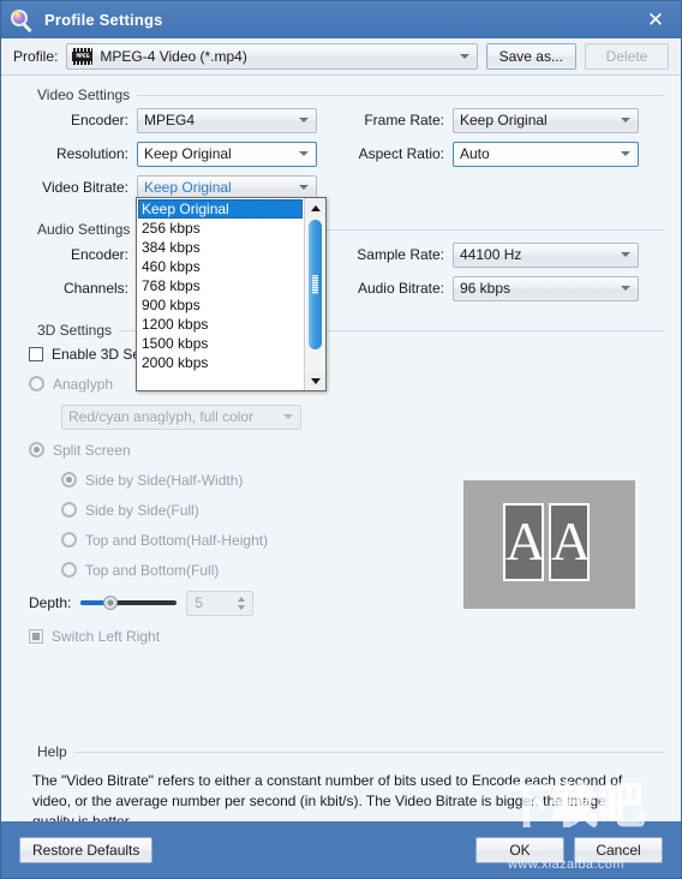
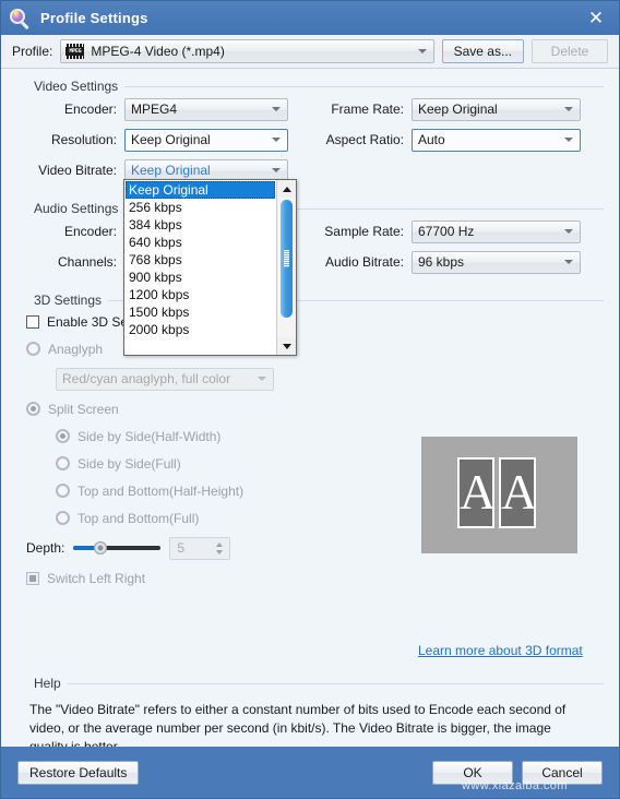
  ✦
  Profile Settings
  ✕
  Profile:
  MPEG-4 Video (*.mp4)
  Save as...
  Delete
  Video Settings
  Encoder:
  MPEG4
  Resolution:
  Keep Original
  Video Bitrate:
  Keep Original
  Frame Rate:
  Keep Original
  Aspect Ratio:
  Auto
  Audio Settings
  Encoder:
  Channels:
  Sample Rate:
- 44100 Hz
+ 67700 Hz
  Audio Bitrate:
  96 kbps
  3D Settings
  Anaglyph
  Red/cyan anaglyph, full color
  Split Screen
  Side by Side(Half-Width)
  Side by Side(Full)
  Top and Bottom(Half-Height)
  Top and Bottom(Full)
  Depth:
  5
  Switch Left Right
  A
  A
+ Learn more about 3D format
  Help
  The "Video Bitrate" refers to either a constant number of bits used to Encode each second of video, or the average number per second (in kbit/s). The Video Bitrate is bigger, the image
  Keep Original
  256 kbps
  384 kbps
- 460 kbps
+ 640 kbps
  768 kbps
  900 kbps
  1200 kbps
  1500 kbps
  2000 kbps
  Restore Defaults
  OK
  Cancel
- 下载吧
  www.xiazaiba.com
